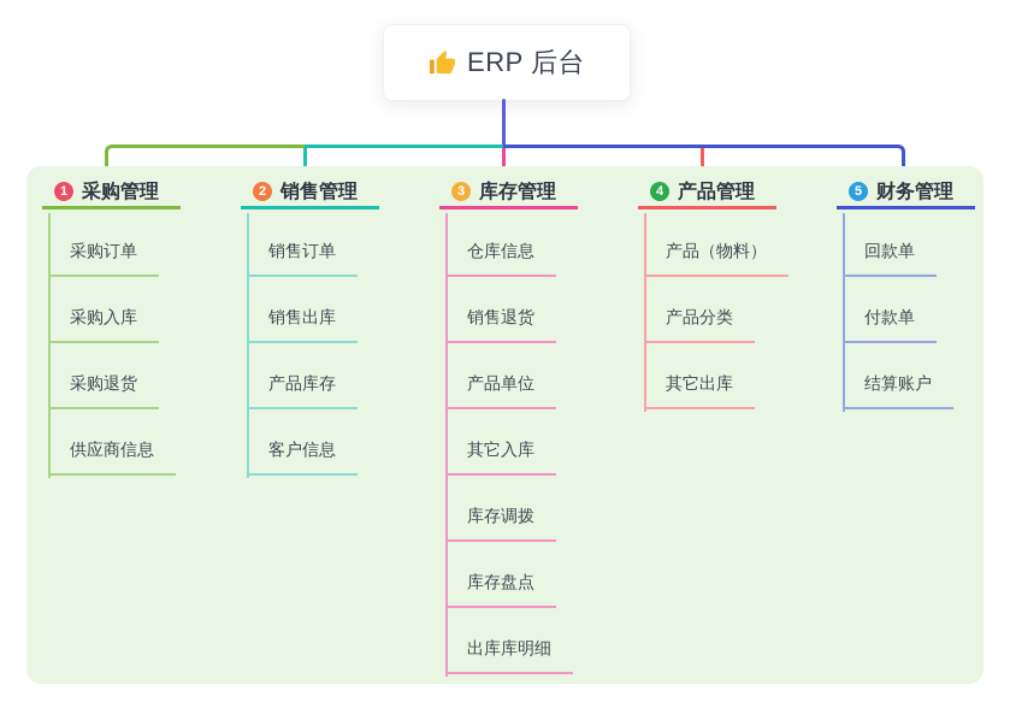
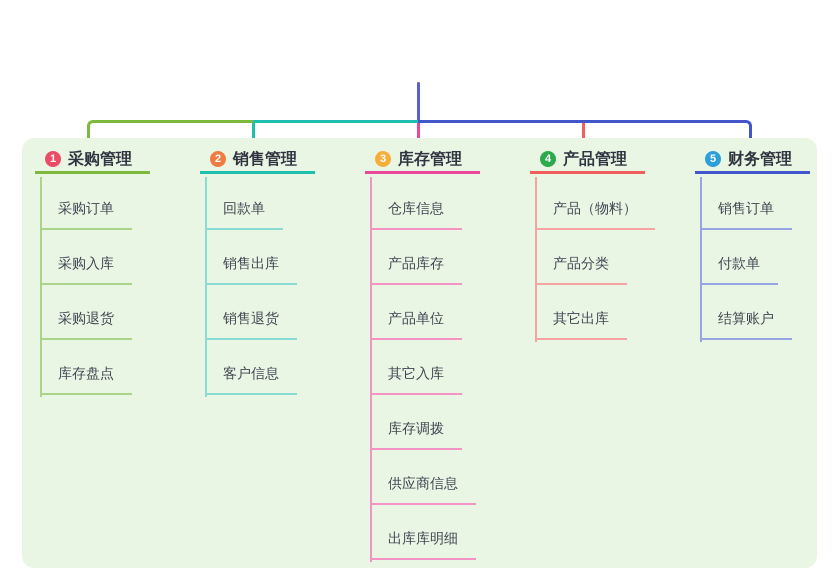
- ERP 后台
  1
  采购管理
  采购订单
  采购入库
  采购退货
- 供应商信息
+ 库存盘点
  2
  销售管理
- 销售订单
+ 回款单
  销售出库
- 产品库存
+ 销售退货
  客户信息
  3
  库存管理
  仓库信息
- 销售退货
+ 产品库存
  产品单位
  其它入库
  库存调拨
- 库存盘点
+ 供应商信息
  出库库明细
  4
  产品管理
  产品（物料）
  产品分类
  其它出库
  5
  财务管理
- 回款单
+ 销售订单
  付款单
  结算账户
